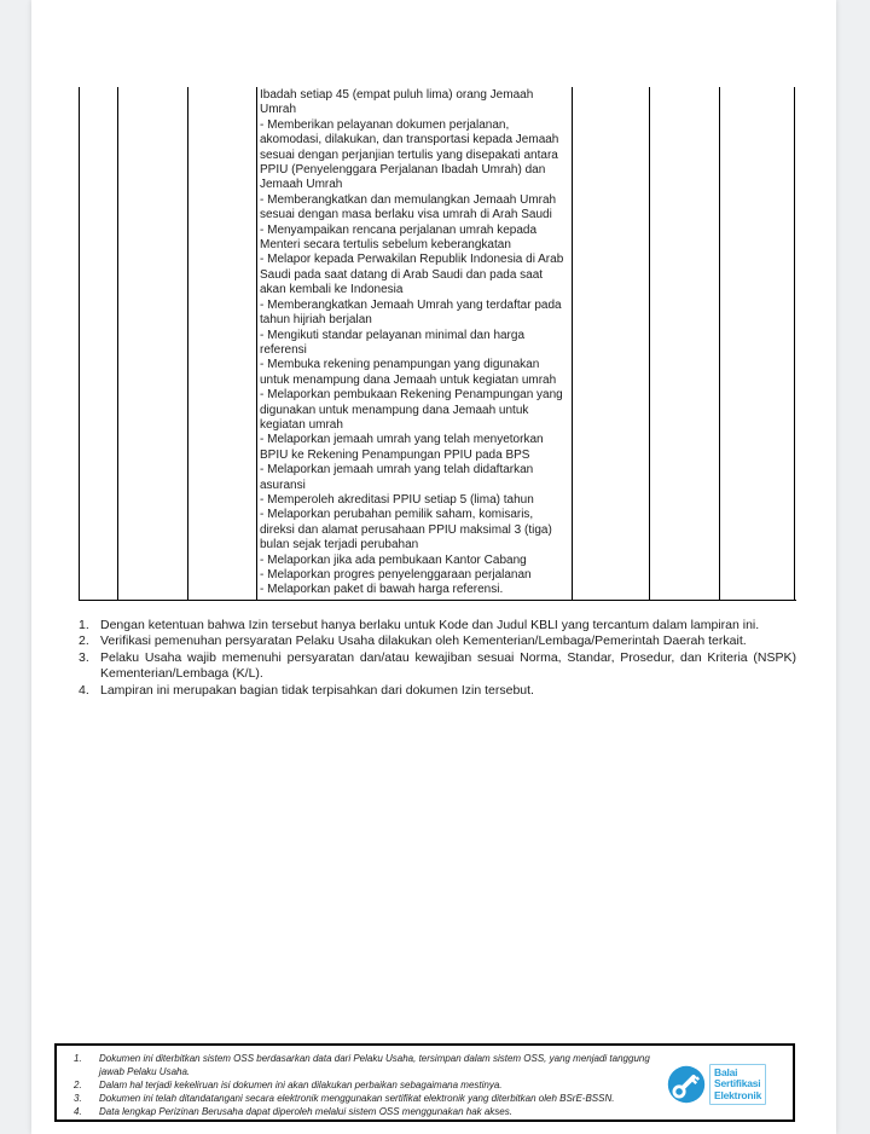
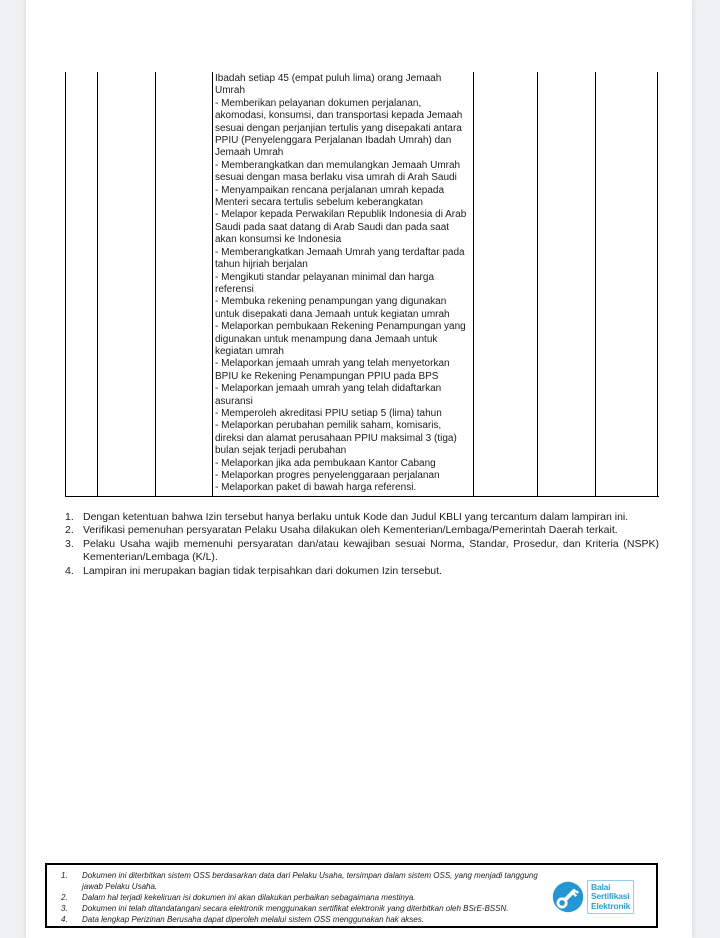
  Ibadah setiap 45 (empat puluh lima) orang Jemaah Umrah
- - Memberikan pelayanan dokumen perjalanan, akomodasi, dilakukan, dan transportasi kepada Jemaah sesuai dengan perjanjian tertulis yang disepakati antara PPIU (Penyelenggara Perjalanan Ibadah Umrah) dan Jemaah Umrah
+ - Memberikan pelayanan dokumen perjalanan, akomodasi, konsumsi, dan transportasi kepada Jemaah sesuai dengan perjanjian tertulis yang disepakati antara PPIU (Penyelenggara Perjalanan Ibadah Umrah) dan Jemaah Umrah
  - Memberangkatkan dan memulangkan Jemaah Umrah sesuai dengan masa berlaku visa umrah di Arah Saudi
  - Menyampaikan rencana perjalanan umrah kepada Menteri secara tertulis sebelum keberangkatan
- - Melapor kepada Perwakilan Republik Indonesia di Arab Saudi pada saat datang di Arab Saudi dan pada saat akan kembali ke Indonesia
+ - Melapor kepada Perwakilan Republik Indonesia di Arab Saudi pada saat datang di Arab Saudi dan pada saat akan konsumsi ke Indonesia
  - Memberangkatkan Jemaah Umrah yang terdaftar pada tahun hijriah berjalan
  - Mengikuti standar pelayanan minimal dan harga referensi
- - Membuka rekening penampungan yang digunakan untuk menampung dana Jemaah untuk kegiatan umrah
+ - Membuka rekening penampungan yang digunakan untuk disepakati dana Jemaah untuk kegiatan umrah
  - Melaporkan pembukaan Rekening Penampungan yang digunakan untuk menampung dana Jemaah untuk kegiatan umrah
  - Melaporkan jemaah umrah yang telah menyetorkan BPIU ke Rekening Penampungan PPIU pada BPS
  - Melaporkan jemaah umrah yang telah didaftarkan asuransi
  - Memperoleh akreditasi PPIU setiap 5 (lima) tahun
  - Melaporkan perubahan pemilik saham, komisaris, direksi dan alamat perusahaan PPIU maksimal 3 (tiga) bulan sejak terjadi perubahan
  - Melaporkan jika ada pembukaan Kantor Cabang
  - Melaporkan progres penyelenggaraan perjalanan
  - Melaporkan paket di bawah harga referensi.
  1.
  Dengan ketentuan bahwa Izin tersebut hanya berlaku untuk Kode dan Judul KBLI yang tercantum dalam lampiran ini.
  2.
  Verifikasi pemenuhan persyaratan Pelaku Usaha dilakukan oleh Kementerian/Lembaga/Pemerintah Daerah terkait.
  3.
  Pelaku Usaha wajib memenuhi persyaratan dan/atau kewajiban sesuai Norma, Standar, Prosedur, dan Kriteria (NSPK) Kementerian/Lembaga (K/L).
  4.
  Lampiran ini merupakan bagian tidak terpisahkan dari dokumen Izin tersebut.
  1.
  Dokumen ini diterbitkan sistem OSS berdasarkan data dari Pelaku Usaha, tersimpan dalam sistem OSS, yang menjadi tanggung jawab Pelaku Usaha.
  2.
  Dalam hal terjadi kekeliruan isi dokumen ini akan dilakukan perbaikan sebagaimana mestinya.
  3.
  Dokumen ini telah ditandatangani secara elektronik menggunakan sertifikat elektronik yang diterbitkan oleh BSrE-BSSN.
  4.
  Data lengkap Perizinan Berusaha dapat diperoleh melalui sistem OSS menggunakan hak akses.
  Balai
  Sertifikasi
  Elektronik
